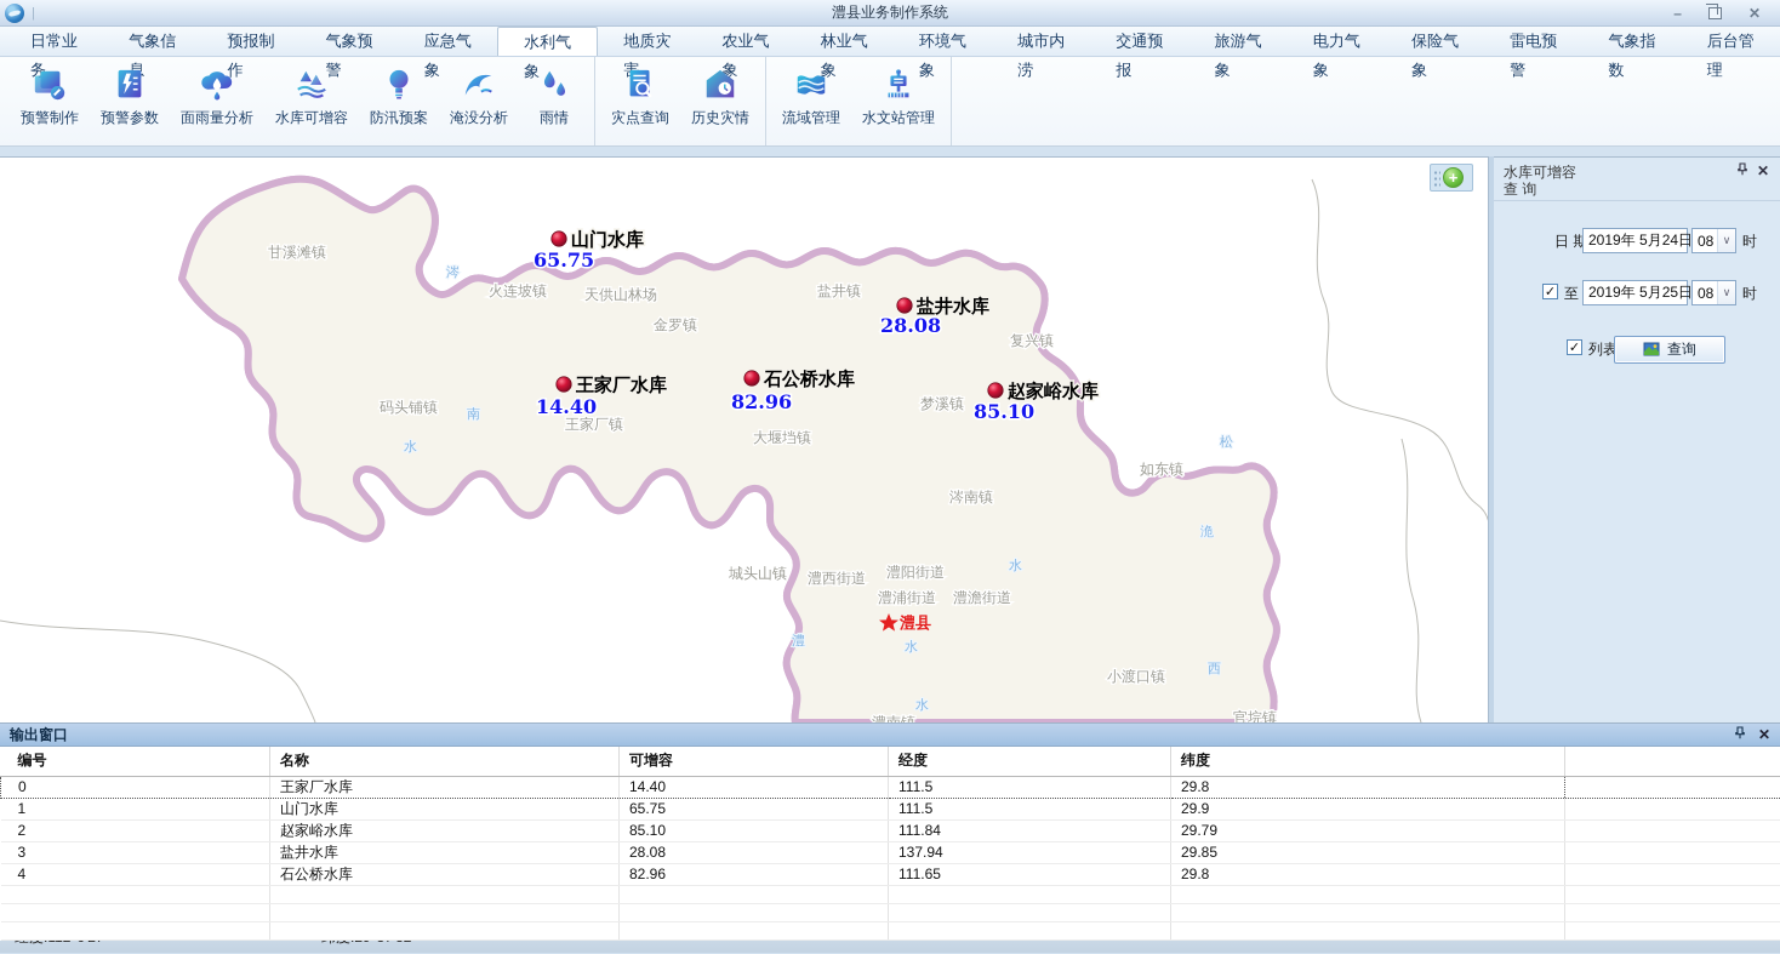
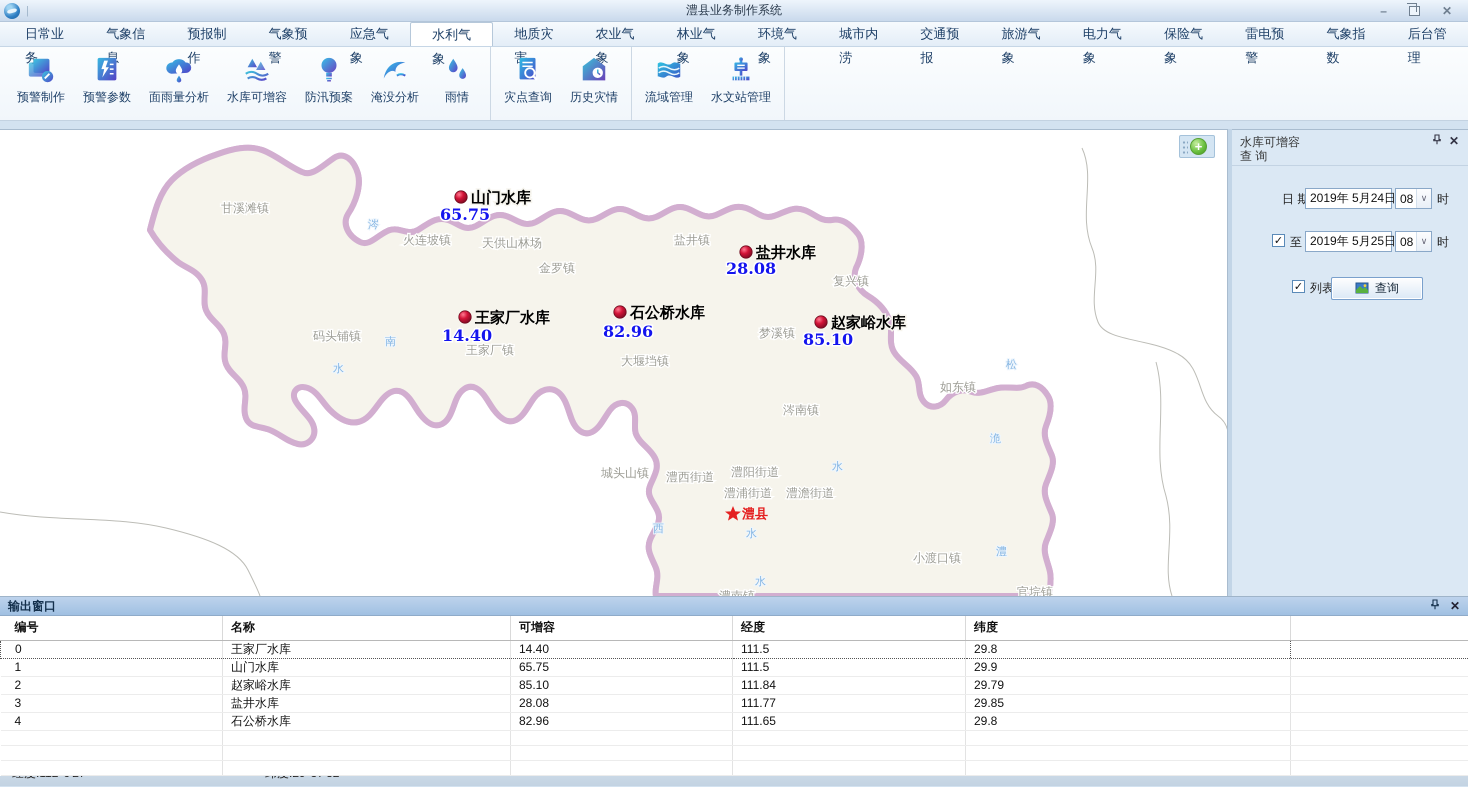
  |
  澧县业务制作系统
  –
  ✕
  日常业务
  气象信息
  预报制作
  气象预警
  应急气象
  水利气象
  地质灾害
  农业气象
  林业气象
  环境气象
  城市内涝
  交通预报
  旅游气象
  电力气象
  保险气象
  雷电预警
  气象指数
  后台管理
  预警制作
  预警参数
  面雨量分析
  水库可增容
  防汛预案
  淹没分析
  雨情
  灾点查询
  历史灾情
  流域管理
  水文站管理
  甘溪滩镇
  火连坡镇
  天供山林场
  金罗镇
  盐井镇
  复兴镇
  码头铺镇
  王家厂镇
  大堰垱镇
  梦溪镇
  如东镇
  涔南镇
  城头山镇
  澧西街道
  澧阳街道
  澧浦街道
  澧澹街道
  小渡口镇
  官垸镇
  涔
  南
  水
  水
- 澧
+ 西
  水
  水
  松
- 西
+ 澧
  洈
  澧县
  山门水库
  65.75
  盐井水库
  28.08
  王家厂水库
  14.40
  石公桥水库
  82.96
  赵家峪水库
  85.10
  +
  水库可增容
  查 询
  ✕
  日 期
  2019年 5月24日
  08
  ∨
  时
  ✓
  至
  2019年 5月25日
  08
  ∨
  时
  ✓
  列表
  查询
  输出窗口
  ✕
  编号	名称	可增容	经度	纬度
  0	王家厂水库	14.40	111.5	29.8
  1	山门水库	65.75	111.5	29.9
  2	赵家峪水库	85.10	111.84	29.79
- 3	盐井水库	28.08	137.94	29.85
+ 3	盐井水库	28.08	111.77	29.85
  4	石公桥水库	82.96	111.65	29.8
